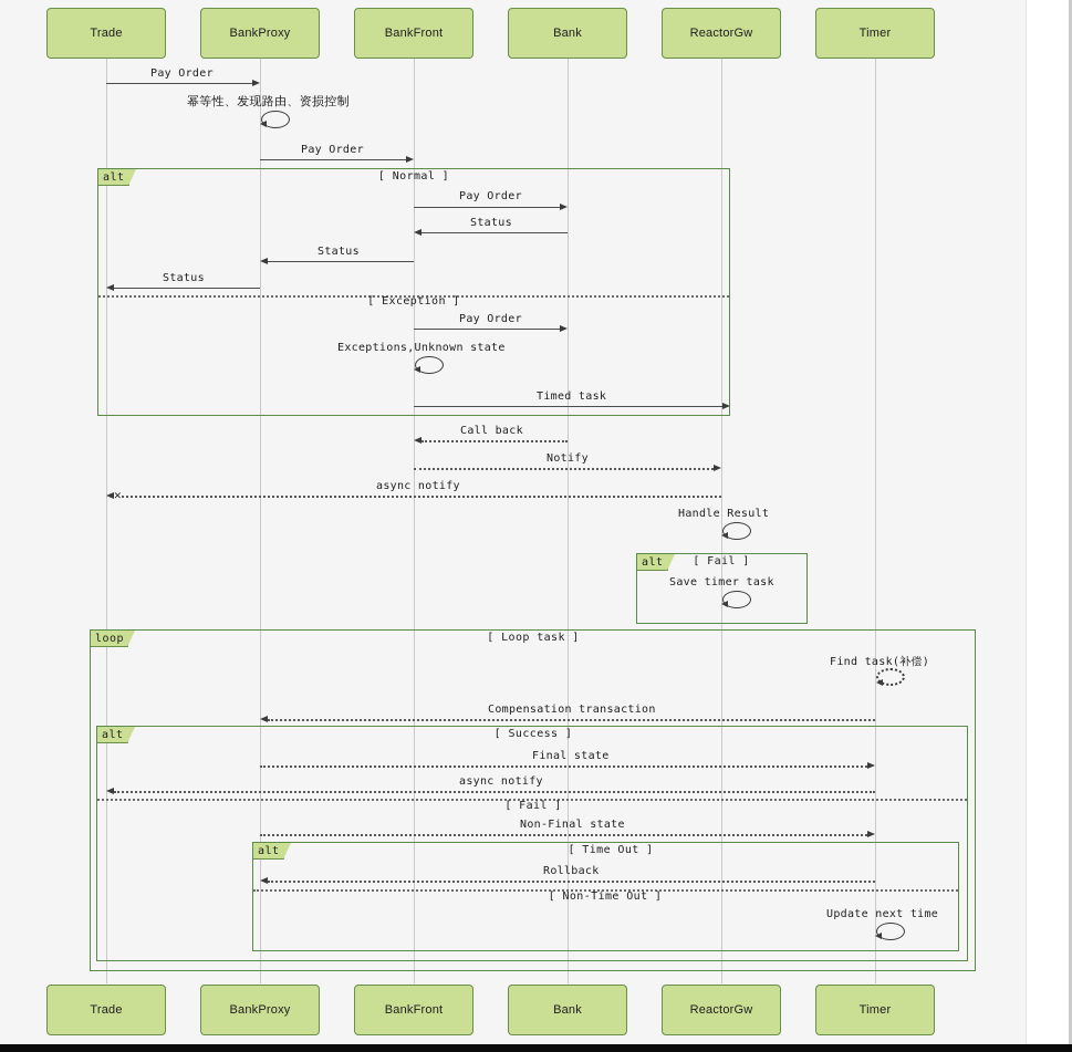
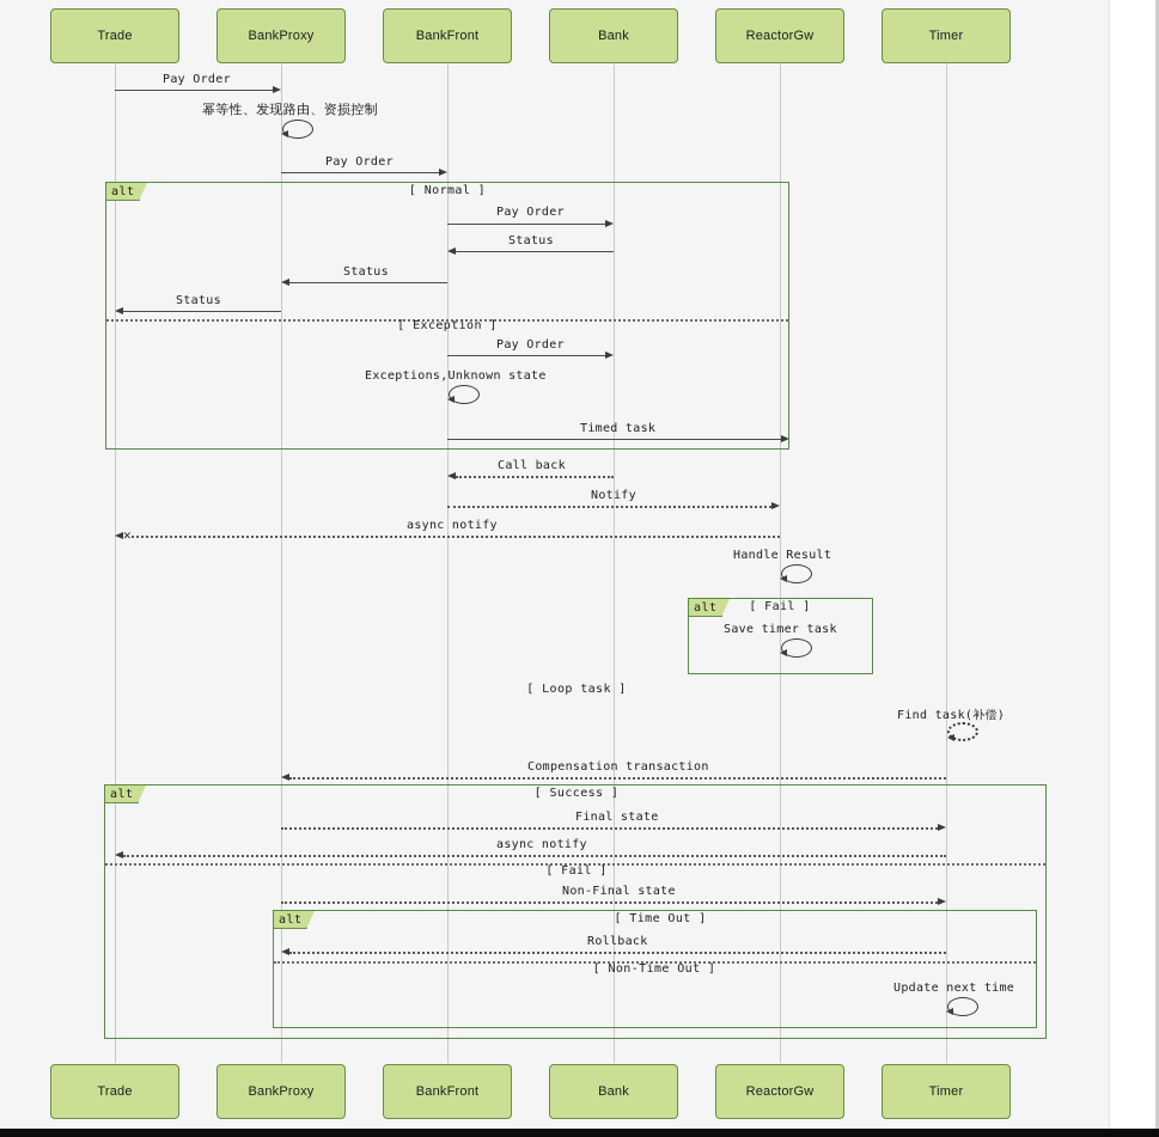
  Trade
  BankProxy
  BankFront
  Bank
  ReactorGw
  Timer
  Pay Order
  幂等性、发现路由、资损控制
  Pay Order
  alt
  [ Normal ]
  Pay Order
  Status
  Status
  Status
  [ Exception ]
  Pay Order
  Exceptions,Unknown state
  Timed task
  Call back
  Notify
  async notify
  ✕
  Handle Result
  alt
  [ Fail ]
  Save timer task
- loop
  [ Loop task ]
  Find task(补偿)
  Compensation transaction
  alt
  [ Success ]
  Final state
  async notify
  [ Fail ]
  Non-Final state
  alt
  [ Time Out ]
  Rollback
  [ Non-Time Out ]
  Update next time
  Trade
  BankProxy
  BankFront
  Bank
  ReactorGw
  Timer
